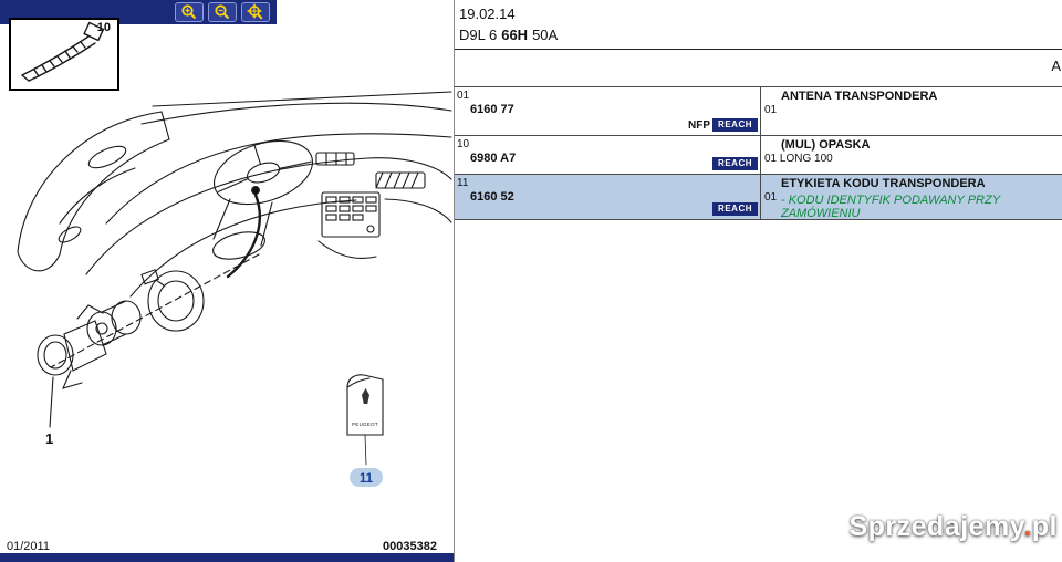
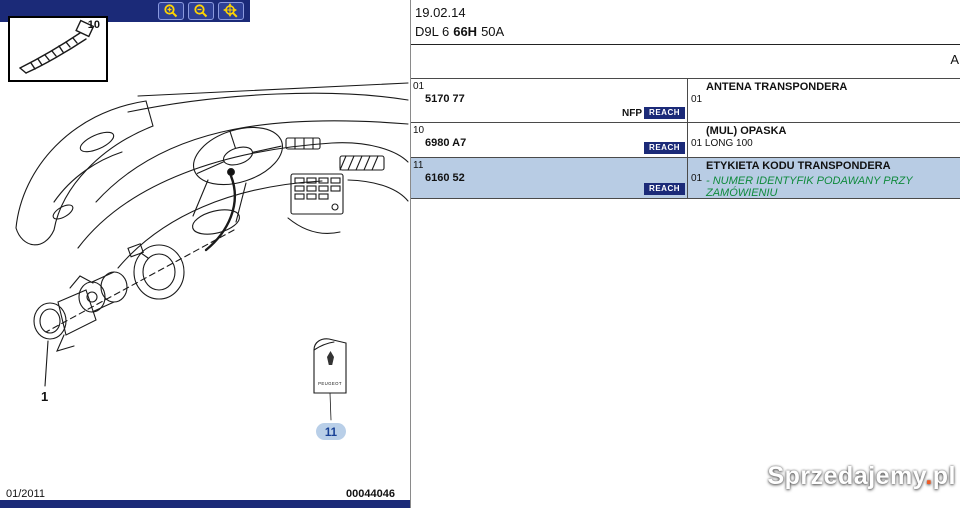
  10
  1
  11
  01/2011
- 00035382
+ 00044046
  19.02.14
  D9L 6 66H 50A
  A
  01
- 6160 77
+ 5170 77
  NFP
  REACH
  ANTENA TRANSPONDERA
  01
  10
  6980 A7
  REACH
  (MUL) OPASKA
  01 LONG 100
  11
  6160 52
  REACH
  ETYKIETA KODU TRANSPONDERA
- - KODU IDENTYFIK PODAWANY PRZY ZAMÓWIENIU
+ - NUMER IDENTYFIK PODAWANY PRZY ZAMÓWIENIU
  01
  Sprzedajemy.pl
